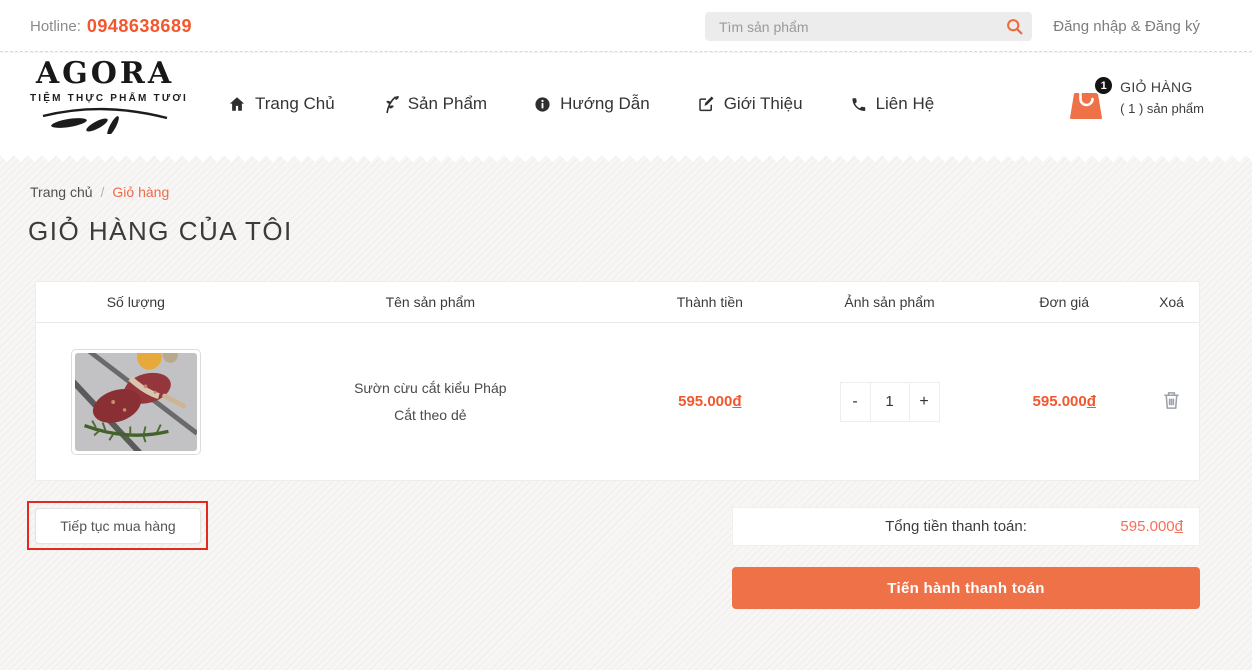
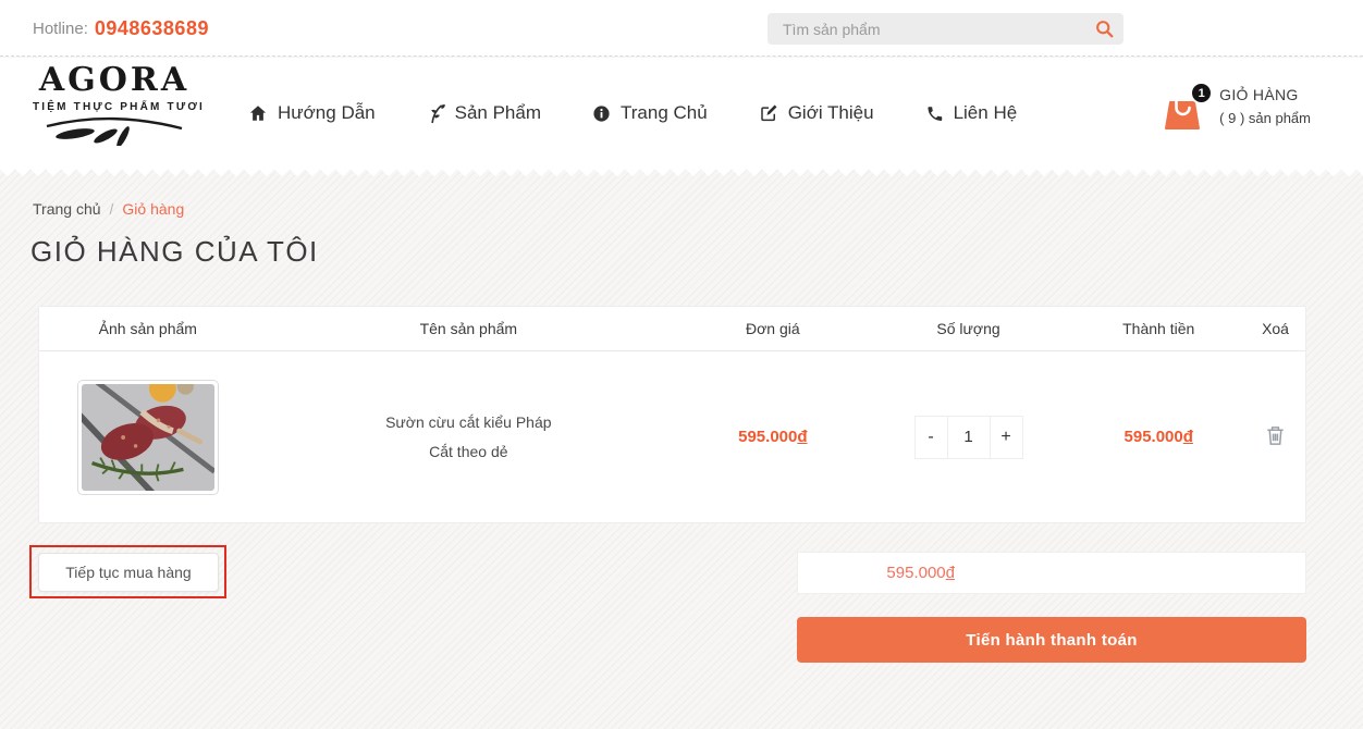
  Hotline:
  0948638689
  Tìm sản phẩm
- Đăng nhập & Đăng ký
  AGORA
  TIỆM THỰC PHẨM TƯƠI
- Trang Chủ
+ Hướng Dẫn
  Sản Phẩm
- Hướng Dẫn
+ Trang Chủ
  Giới Thiệu
  Liên Hệ
  1
  GIỎ HÀNG
- ( 1 ) sản phẩm
+ ( 9 ) sản phẩm
  Trang chủ
  /
  Giỏ hàng
  GIỎ HÀNG CỦA TÔI
- Số lượng
+ Ảnh sản phẩm
  Tên sản phẩm
- Thành tiền
+ Đơn giá
- Ảnh sản phẩm
+ Số lượng
- Đơn giá
+ Thành tiền
  Xoá
  Sườn cừu cắt kiểu Pháp
  Cắt theo dẻ
  595.000đ
  -
  1
  +
  595.000đ
  Tiếp tục mua hàng
- Tổng tiền thanh toán:
  595.000đ
  Tiến hành thanh toán
